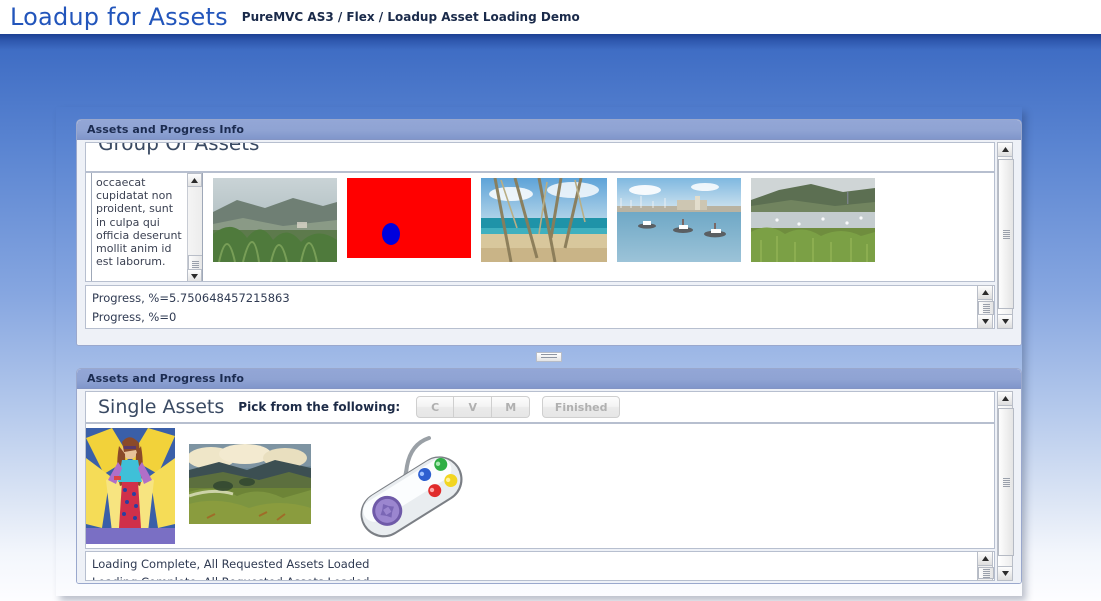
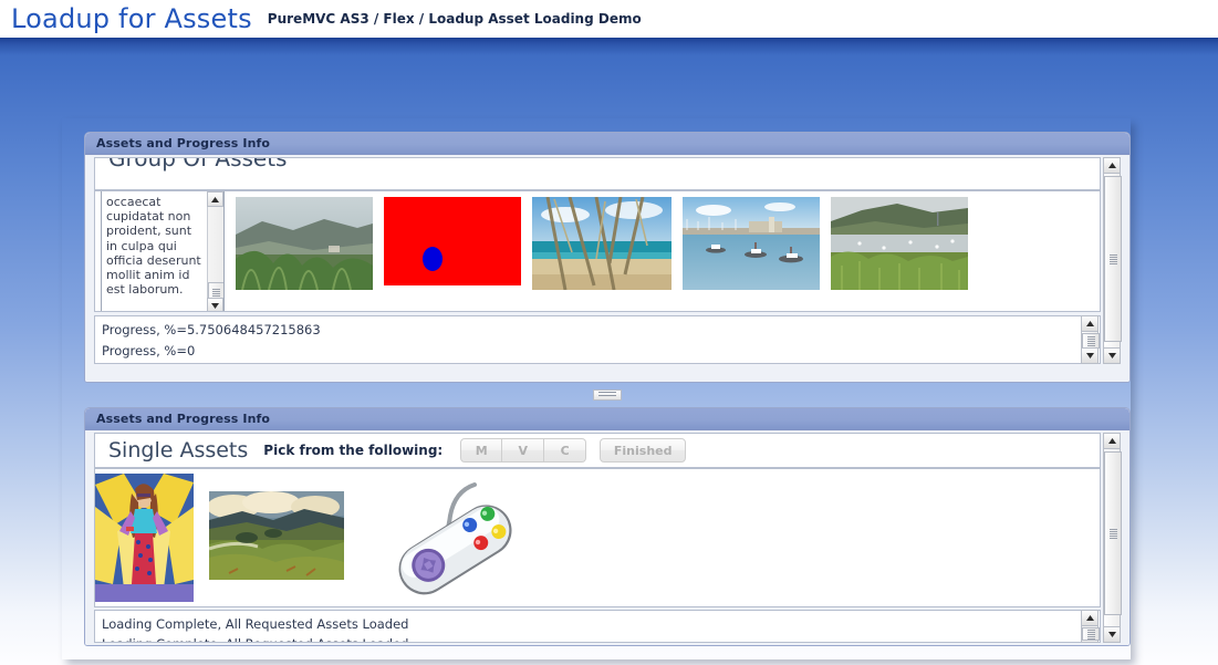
  Loadup for Assets
  PureMVC AS3 / Flex / Loadup Asset Loading Demo
  Assets and Progress Info
  Group Of Assets
  occaecat cupidatat non proident, sunt in culpa qui officia deserunt mollit anim id est laborum.
  Progress, %=5.750648457215863
  Progress, %=0
  Assets and Progress Info
  Single Assets
  Pick from the following:
- C
+ M
  V
- M
+ C
  Finished
  Loading Complete, All Requested Assets Loaded
